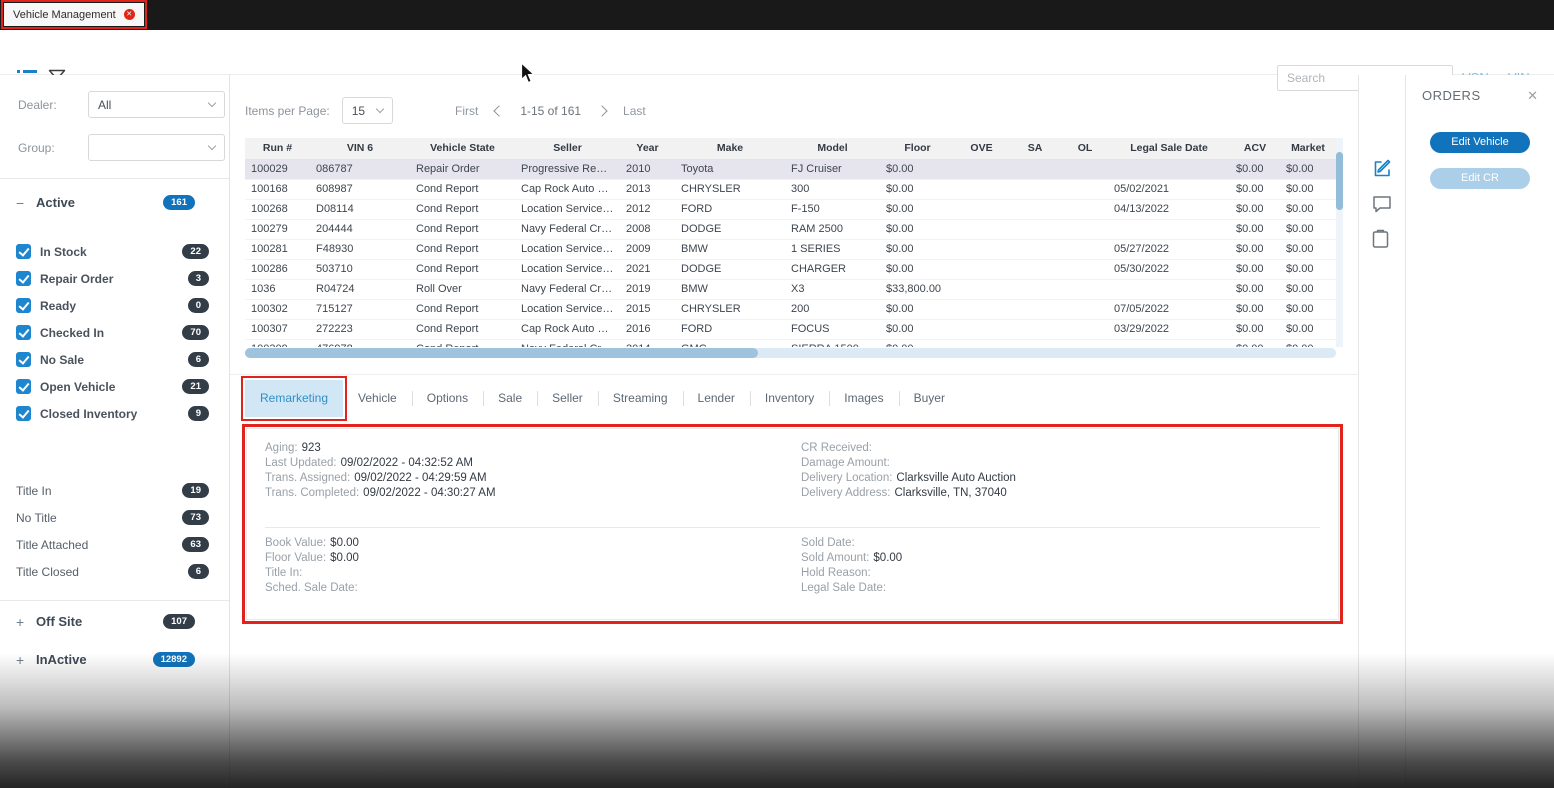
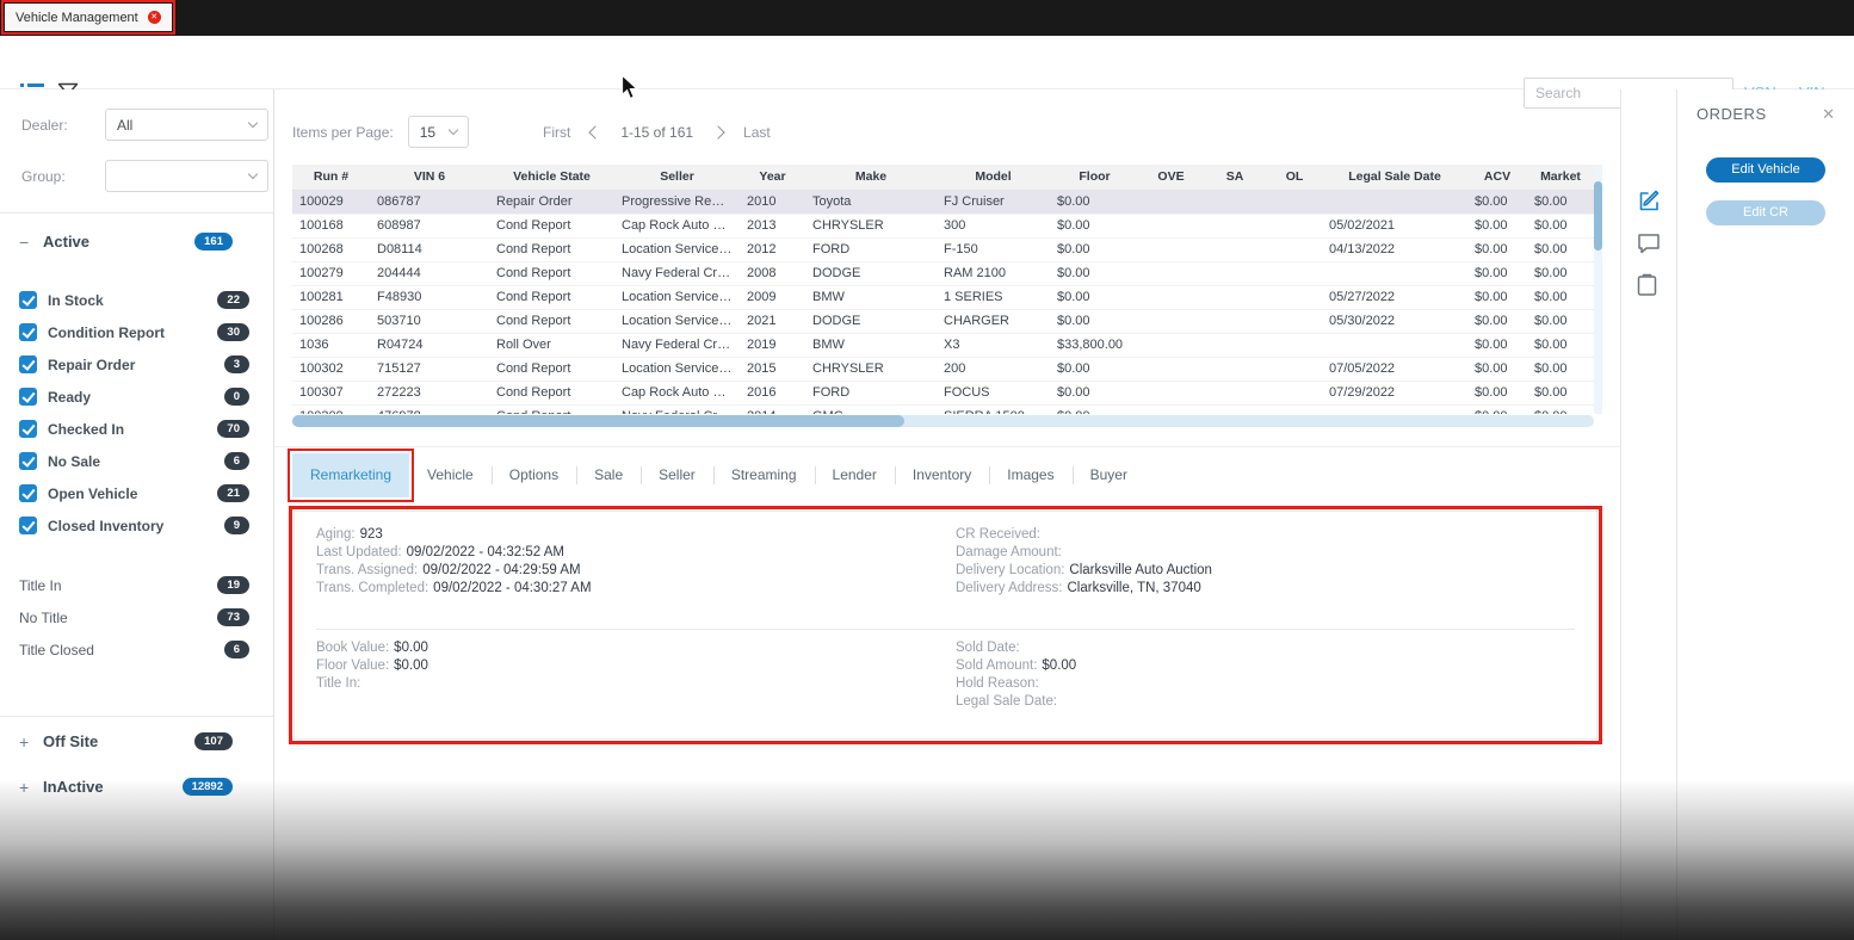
  Vehicle Management
  Search
  Dealer:
  All
  Group:
  −
  Active
  161
  In Stock
  22
+ Condition Report
+ 30
  Repair Order
  3
  Ready
  0
  Checked In
  70
  No Sale
  6
  Open Vehicle
  21
  Closed Inventory
  9
  Title In
  19
  No Title
  73
- Title Attached
- 63
  Title Closed
  6
  +
  Off Site
  107
  Items per Page:
  15
  First
  1-15 of 161
  Last
  Run #	VIN 6	Vehicle State	Seller	Year	Make	Model	Floor	OVE	SA	OL	Legal Sale Date	ACV	Market
  100029	086787	Repair Order	Progressive Remar..	2010	Toyota	FJ Cruiser	$0.00					$0.00	$0.00
  100168	608987	Cond Report	Cap Rock Auto Re...	2013	CHRYSLER	300	$0.00				05/02/2021	$0.00	$0.00
  100268	D08114	Cond Report	Location Services R	2012	FORD	F-150	$0.00				04/13/2022	$0.00	$0.00
- 100279	204444	Cond Report	Navy Federal Credi.	2008	DODGE	RAM 2500	$0.00					$0.00	$0.00
+ 100279	204444	Cond Report	Navy Federal Credi.	2008	DODGE	RAM 2100	$0.00					$0.00	$0.00
  100281	F48930	Cond Report	Location Services R	2009	BMW	1 SERIES	$0.00				05/27/2022	$0.00	$0.00
  100286	503710	Cond Report	Location Services R	2021	DODGE	CHARGER	$0.00				05/30/2022	$0.00	$0.00
  1036	R04724	Roll Over	Navy Federal Credi.	2019	BMW	X3	$33,800.00					$0.00	$0.00
  100302	715127	Cond Report	Location Services R	2015	CHRYSLER	200	$0.00				07/05/2022	$0.00	$0.00
- 100307	272223	Cond Report	Cap Rock Auto Re...	2016	FORD	FOCUS	$0.00				03/29/2022	$0.00	$0.00
+ 100307	272223	Cond Report	Cap Rock Auto Re...	2016	FORD	FOCUS	$0.00				07/29/2022	$0.00	$0.00
  Remarketing
  Vehicle
  Options
  Sale
  Seller
  Streaming
  Lender
  Inventory
  Images
  Buyer
  Aging: 923
  Last Updated: 09/02/2022 - 04:32:52 AM
  Trans. Assigned: 09/02/2022 - 04:29:59 AM
  Trans. Completed: 09/02/2022 - 04:30:27 AM
  CR Received:
  Damage Amount:
  Delivery Location: Clarksville Auto Auction
  Delivery Address: Clarksville, TN, 37040
  Book Value: $0.00
  Floor Value: $0.00
  Title In:
- Sched. Sale Date:
  Sold Date:
  Sold Amount: $0.00
  Hold Reason:
  Legal Sale Date:
  ORDERS
  ✕
  Edit Vehicle
  Edit CR
